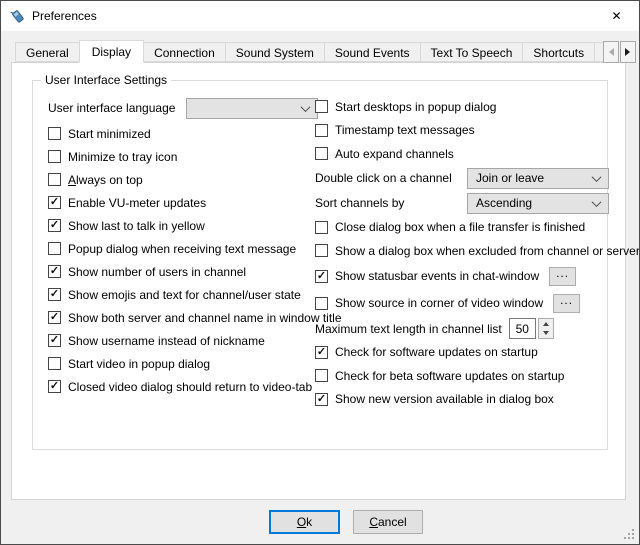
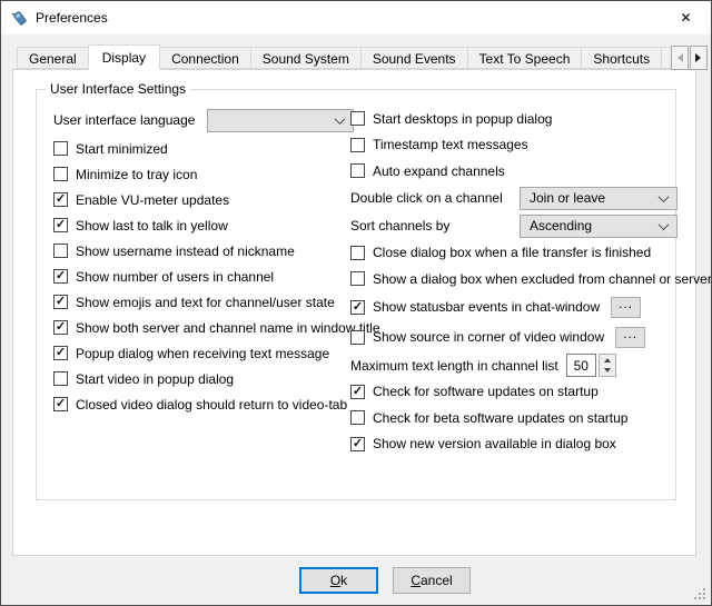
  Preferences
  ✕
  General
  Display
  Connection
  Sound System
  Sound Events
  Text To Speech
  Shortcuts
  User Interface Settings
  User interface language
  Start minimized
  Minimize to tray icon
- Always on top
  ✓
  Enable VU-meter updates
  ✓
  Show last to talk in yellow
- Popup dialog when receiving text message
+ Show username instead of nickname
  ✓
  Show number of users in channel
  ✓
  Show emojis and text for channel/user state
  ✓
  Show both server and channel name in window title
  ✓
- Show username instead of nickname
+ Popup dialog when receiving text message
  Start video in popup dialog
  ✓
  Closed video dialog should return to video-tab
  Start desktops in popup dialog
  Timestamp text messages
  Auto expand channels
  Double click on a channel
  Join or leave
  Sort channels by
  Ascending
  Close dialog box when a file transfer is finished
  Show a dialog box when excluded from channel or server
  ✓
  Show statusbar events in chat-window
  ...
  Show source in corner of video window
  ...
  Maximum text length in channel list
  50
  ✓
  Check for software updates on startup
  Check for beta software updates on startup
  ✓
  Show new version available in dialog box
  Ok
  Cancel
